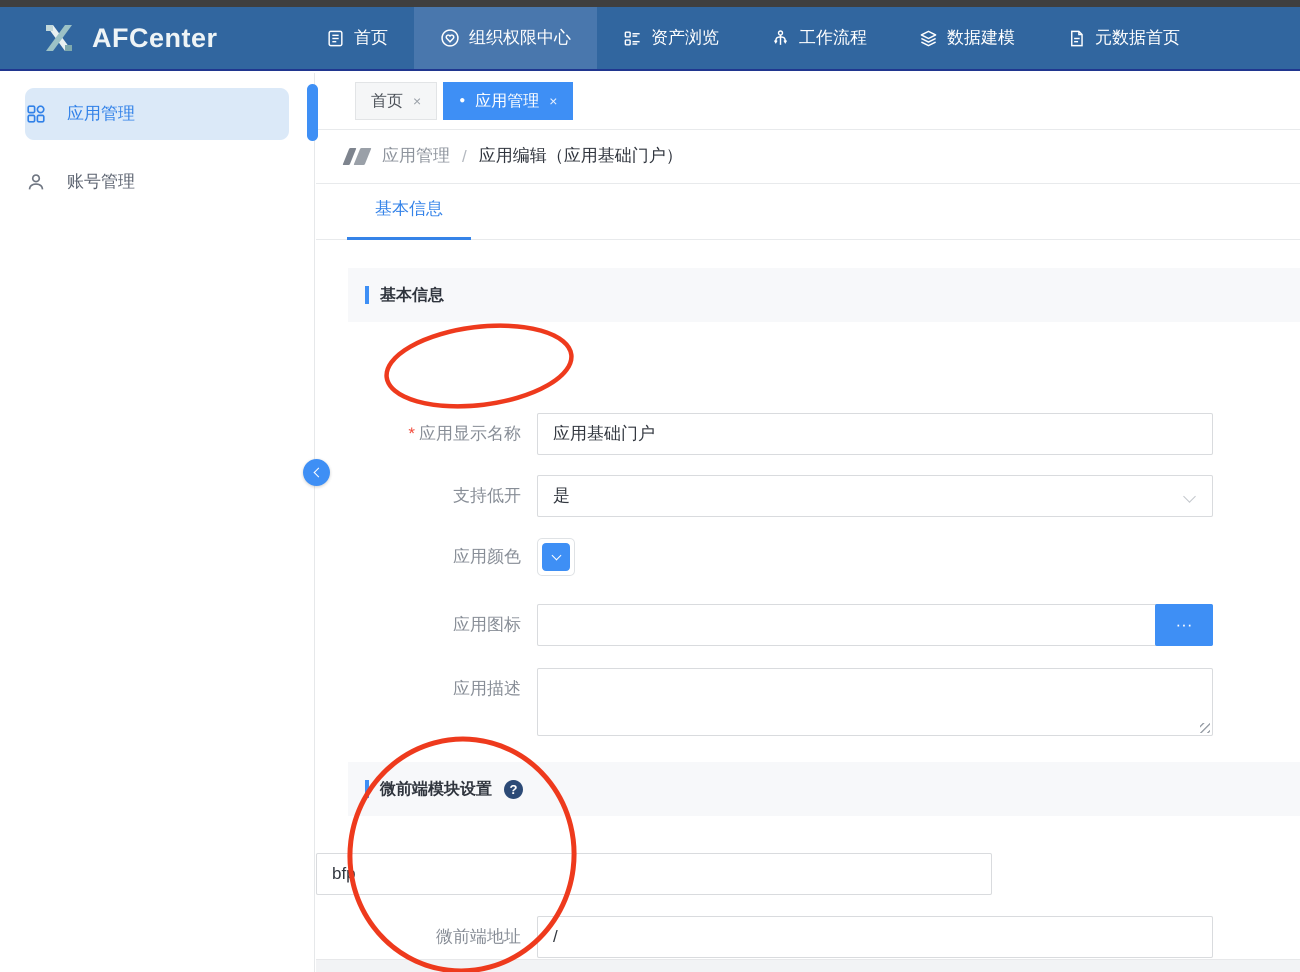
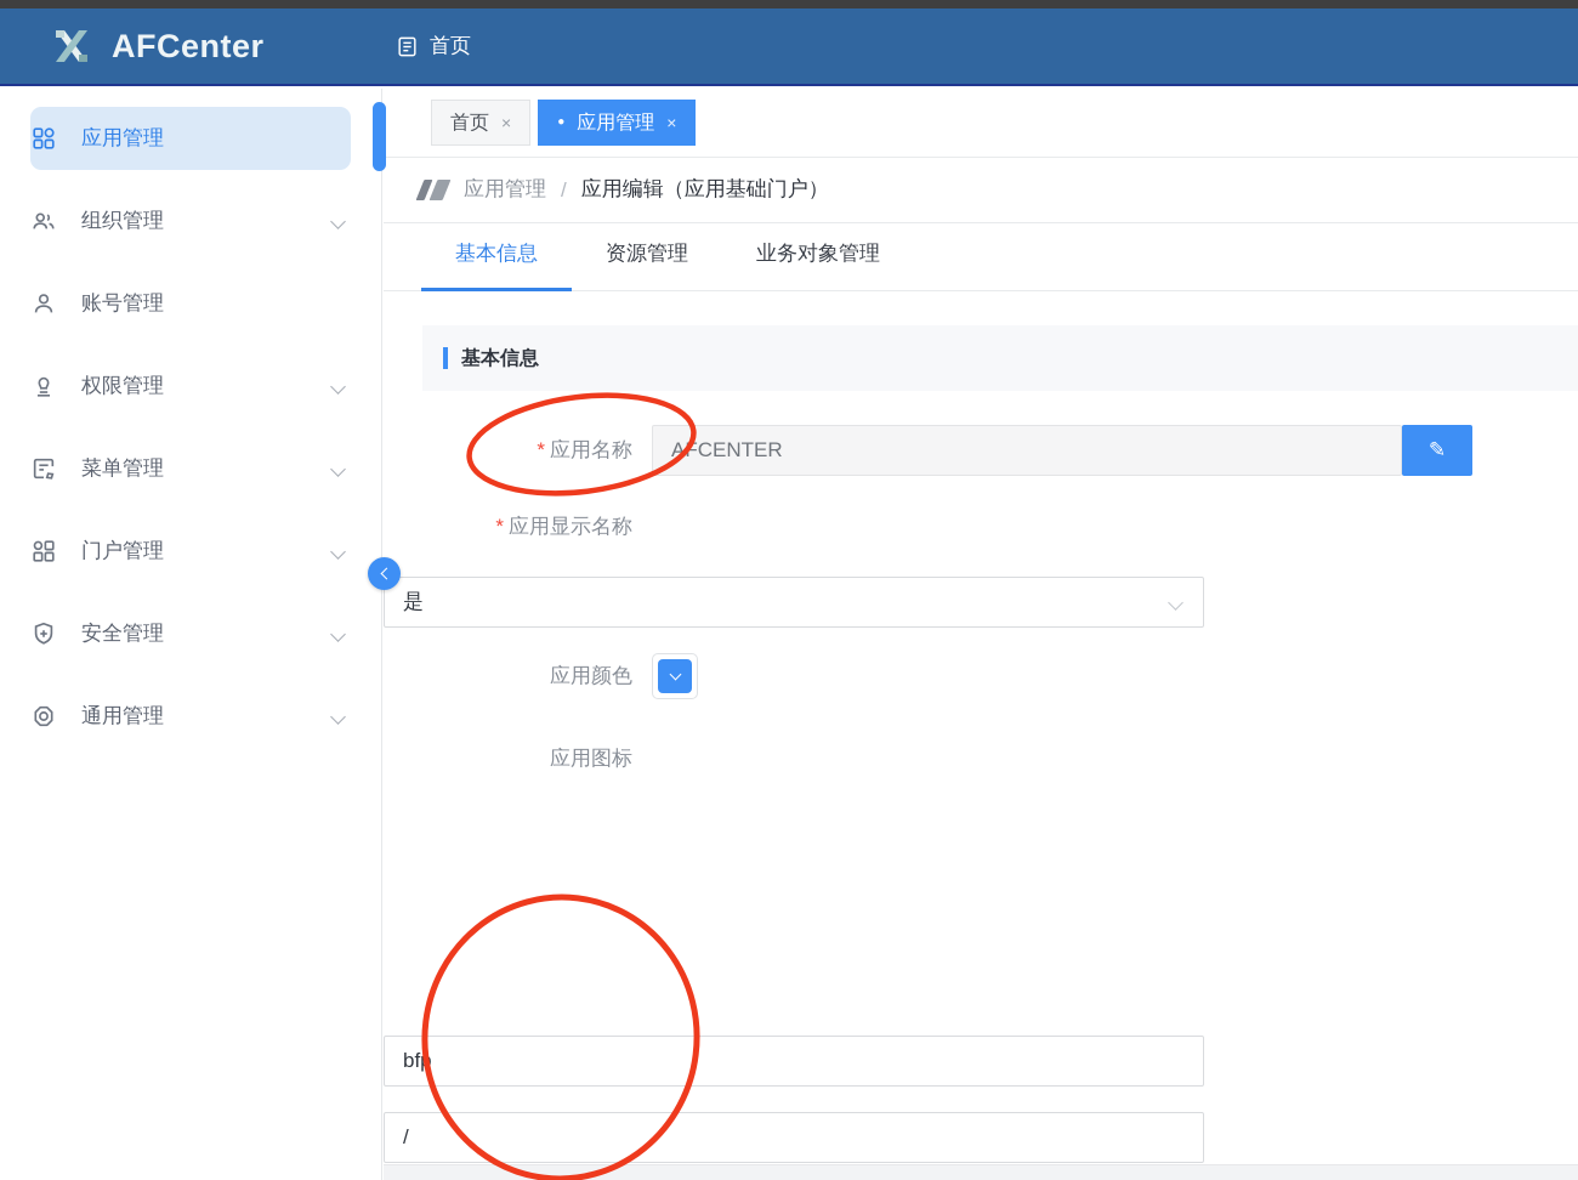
  AFCenter
  首页
- 组织权限中心
- 资产浏览
- 工作流程
- 数据建模
- 元数据首页
  应用管理
+ 组织管理
  账号管理
+ 权限管理
+ 菜单管理
+ 门户管理
+ 安全管理
+ 通用管理
  首页
  ×
  ●
  应用管理
  ×
  应用管理
  /
  应用编辑（应用基础门户）
  基本信息
+ 资源管理
+ 业务对象管理
  基本信息
+ * 应用名称
+ AFCENTER
+ ✎
  * 应用显示名称
- 应用基础门户
- 支持低开
  是
  应用颜色
  应用图标
- ···
- 应用描述
- 微前端模块设置
- ?
- 微前端地址
  /
